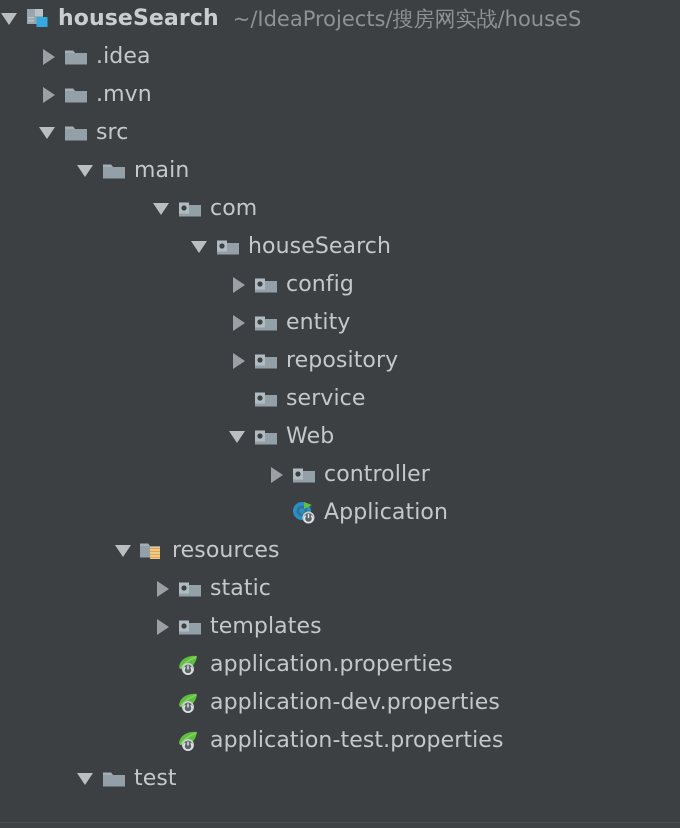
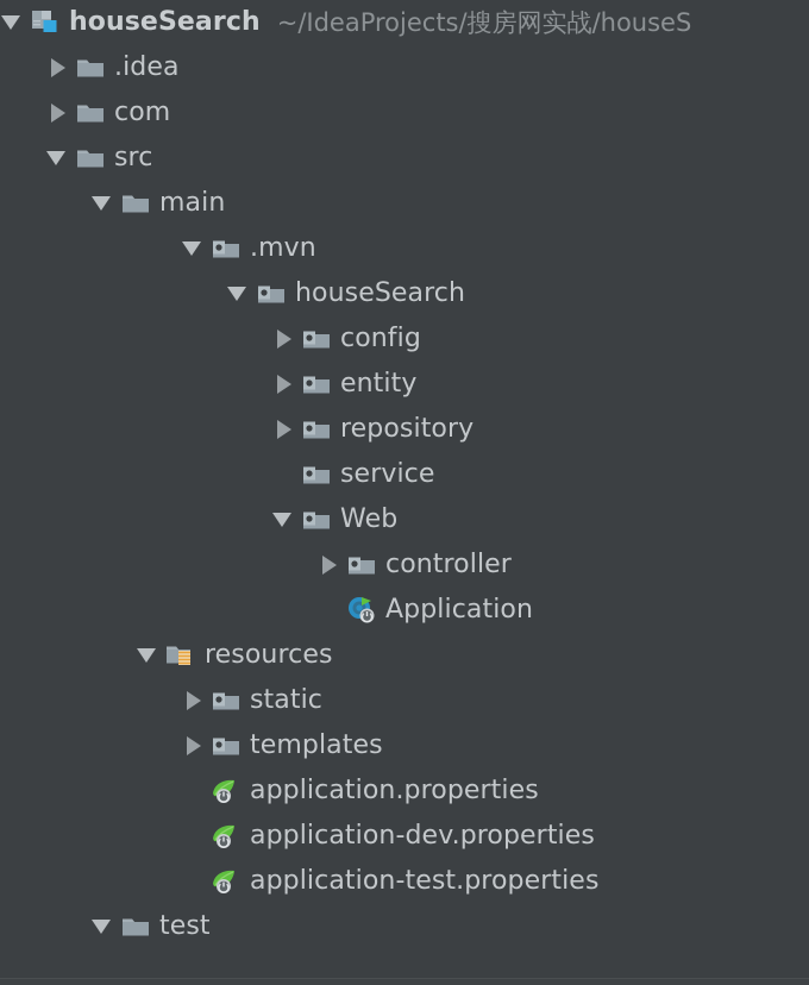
  houseSearch
  ~/IdeaProjects/搜房网实战/houseS
  .idea
- .mvn
+ com
  src
  main
- com
+ .mvn
  houseSearch
  config
  entity
  repository
  service
  Web
  controller
  Application
  resources
  static
  templates
  application.properties
  application-dev.properties
  application-test.properties
  test
